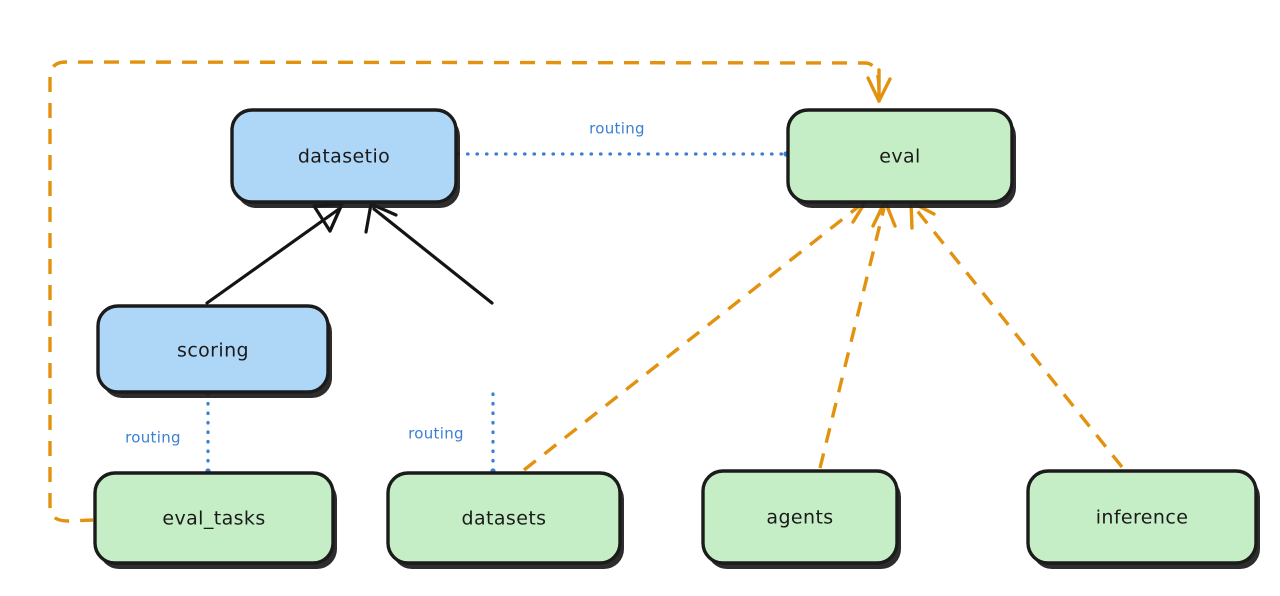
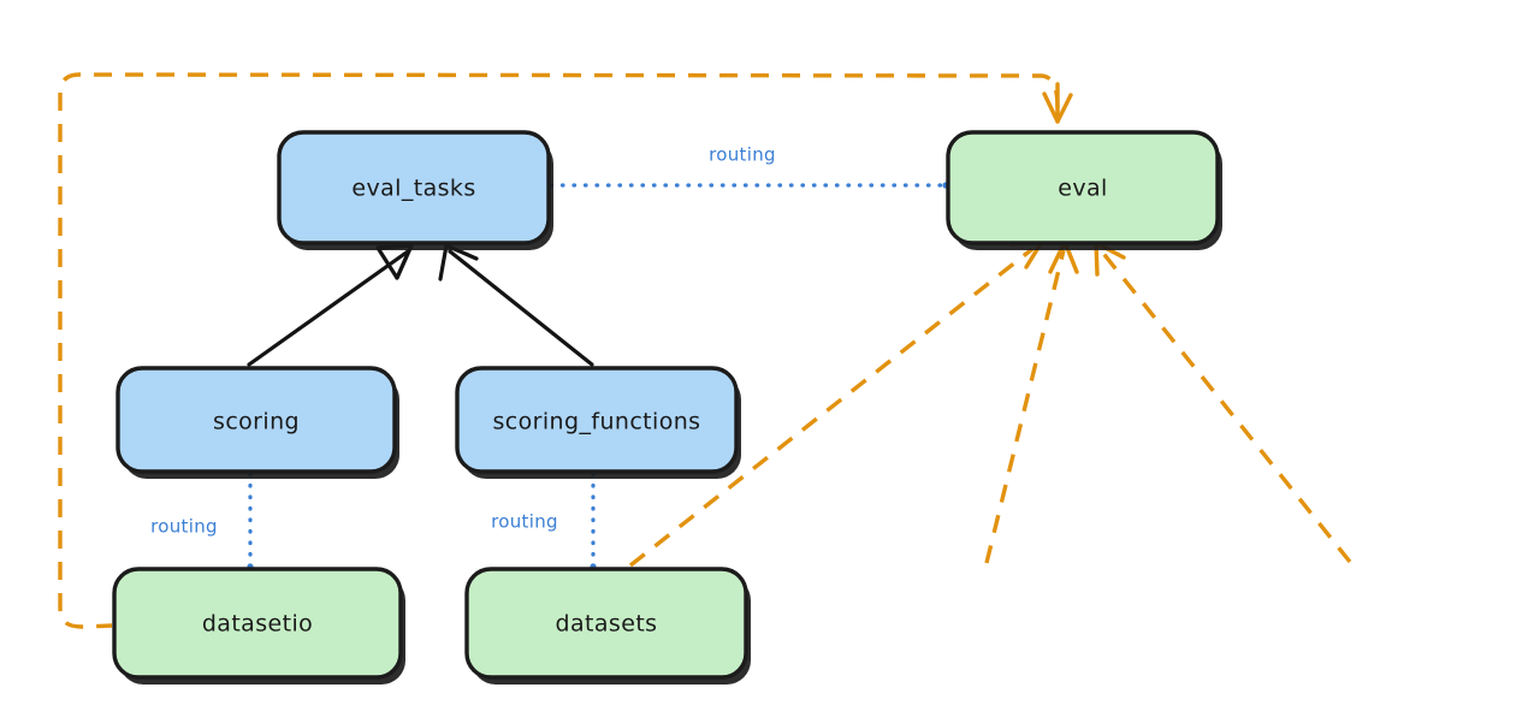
  routing
  routing
  routing
- datasetio
+ eval_tasks
  eval
  scoring
+ scoring_functions
- eval_tasks
+ datasetio
  datasets
- agents
- inference
